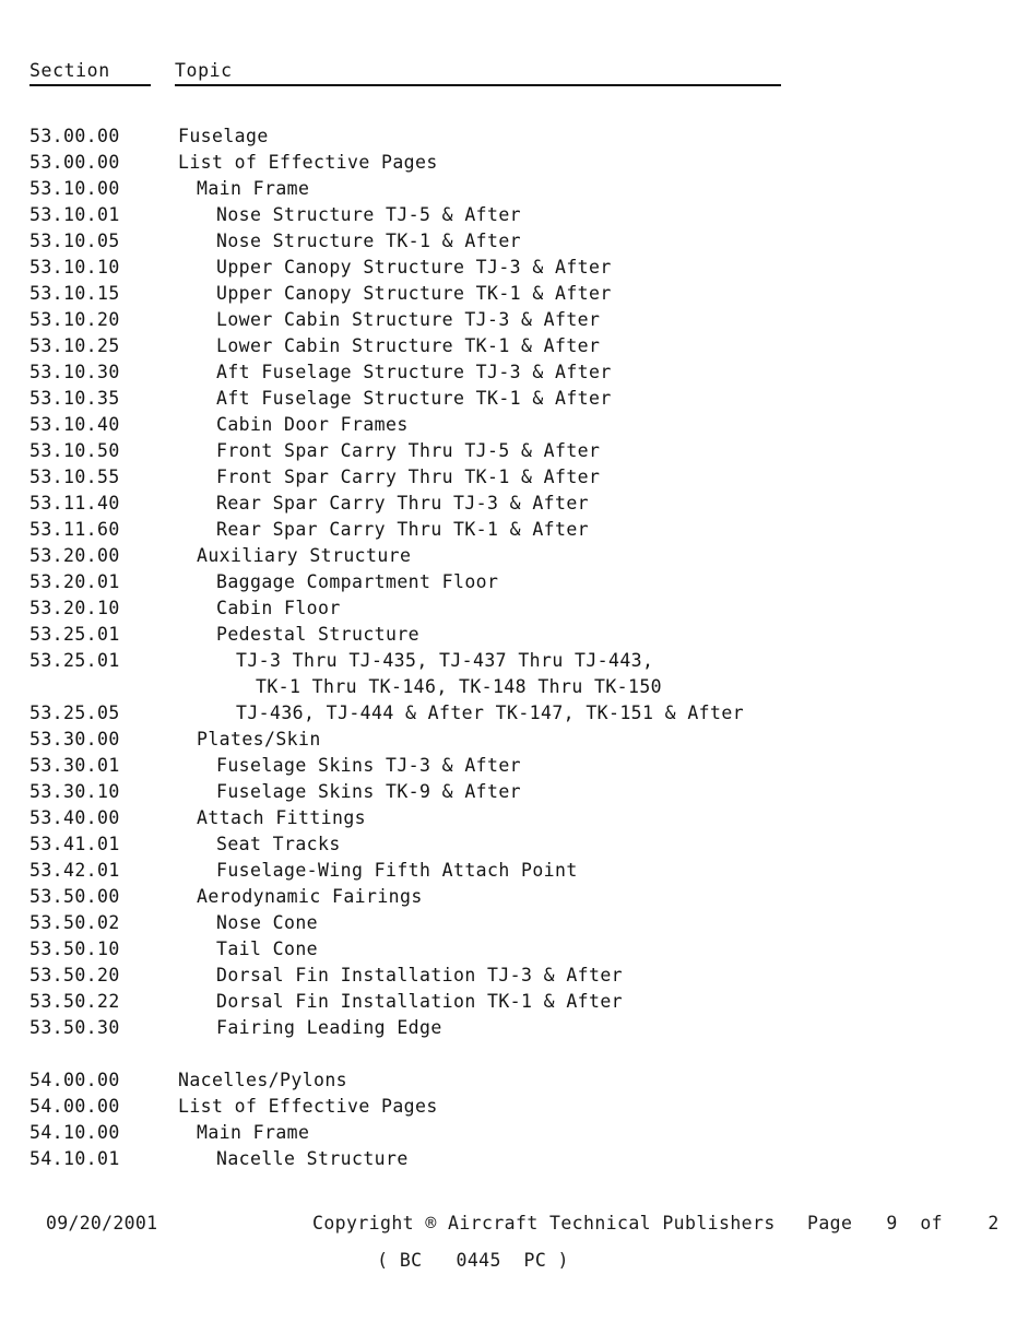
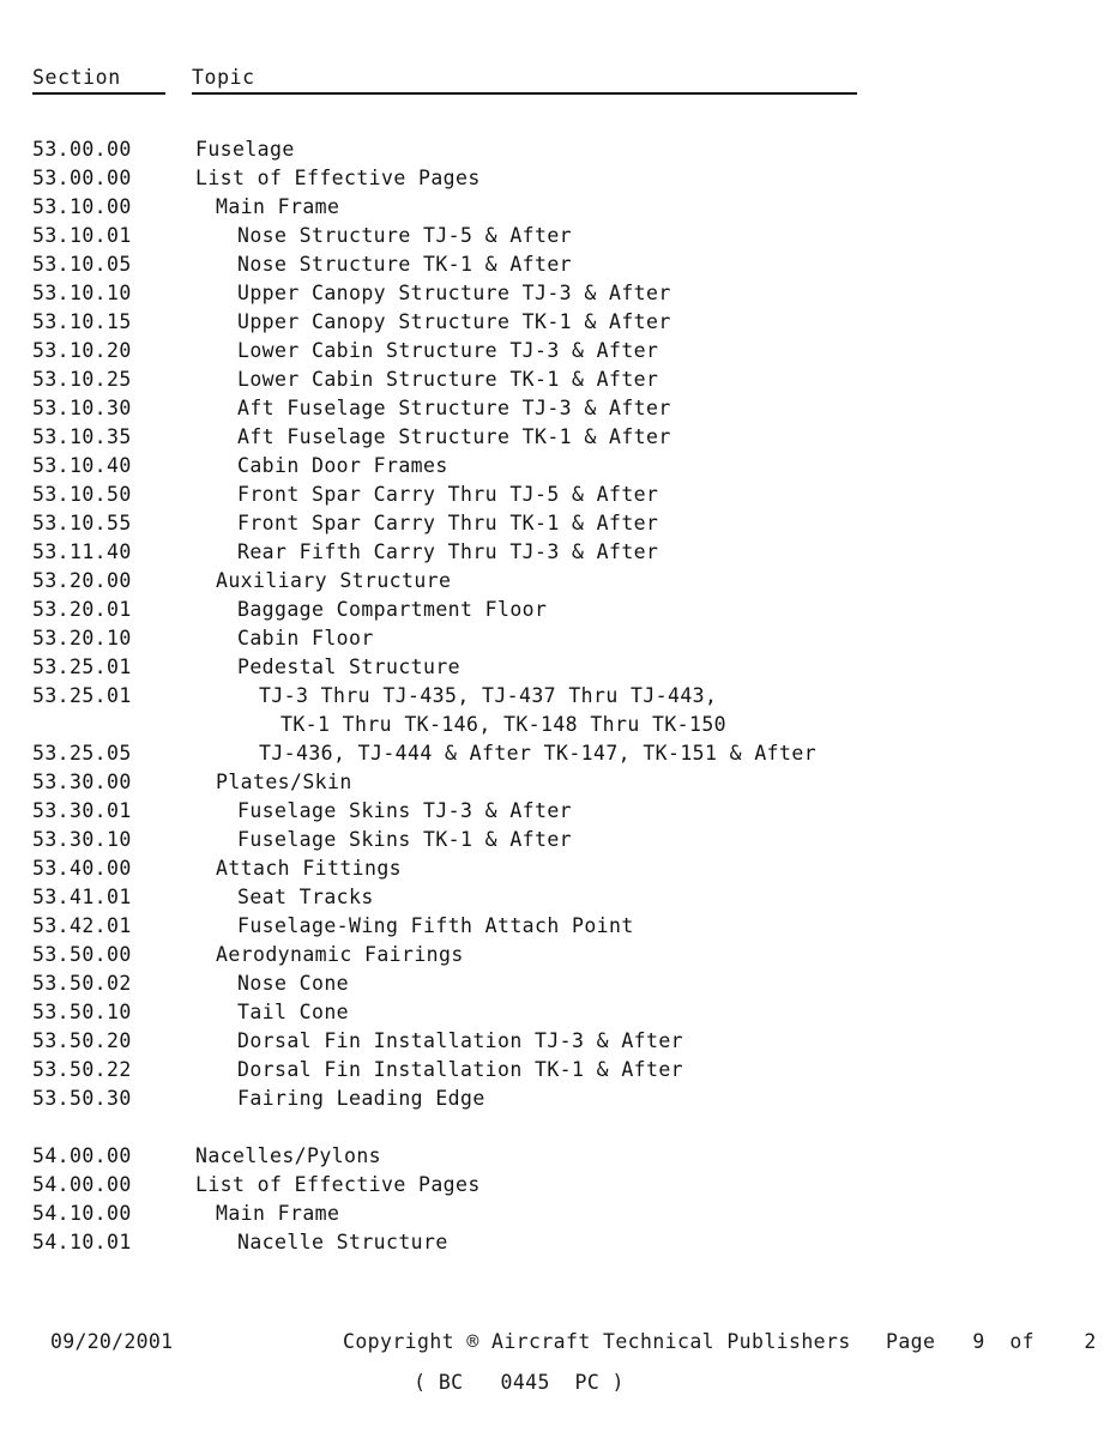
  Section
  Topic
  53.00.00
  Fuselage
  53.00.00
  List of Effective Pages
  53.10.00
  Main Frame
  53.10.01
  Nose Structure TJ-5 & After
  53.10.05
  Nose Structure TK-1 & After
  53.10.10
  Upper Canopy Structure TJ-3 & After
  53.10.15
  Upper Canopy Structure TK-1 & After
  53.10.20
  Lower Cabin Structure TJ-3 & After
  53.10.25
  Lower Cabin Structure TK-1 & After
  53.10.30
  Aft Fuselage Structure TJ-3 & After
  53.10.35
  Aft Fuselage Structure TK-1 & After
  53.10.40
  Cabin Door Frames
  53.10.50
  Front Spar Carry Thru TJ-5 & After
  53.10.55
  Front Spar Carry Thru TK-1 & After
  53.11.40
- Rear Spar Carry Thru TJ-3 & After
+ Rear Fifth Carry Thru TJ-3 & After
- 53.11.60
- Rear Spar Carry Thru TK-1 & After
  53.20.00
  Auxiliary Structure
  53.20.01
  Baggage Compartment Floor
  53.20.10
  Cabin Floor
  53.25.01
  Pedestal Structure
  53.25.01
  TJ-3 Thru TJ-435, TJ-437 Thru TJ-443,
  TK-1 Thru TK-146, TK-148 Thru TK-150
  53.25.05
  TJ-436, TJ-444 & After TK-147, TK-151 & After
  53.30.00
  Plates/Skin
  53.30.01
  Fuselage Skins TJ-3 & After
  53.30.10
- Fuselage Skins TK-9 & After
+ Fuselage Skins TK-1 & After
  53.40.00
  Attach Fittings
  53.41.01
  Seat Tracks
  53.42.01
  Fuselage-Wing Fifth Attach Point
  53.50.00
  Aerodynamic Fairings
  53.50.02
  Nose Cone
  53.50.10
  Tail Cone
  53.50.20
  Dorsal Fin Installation TJ-3 & After
  53.50.22
  Dorsal Fin Installation TK-1 & After
  53.50.30
  Fairing Leading Edge
  54.00.00
  Nacelles/Pylons
  54.00.00
  List of Effective Pages
  54.10.00
  Main Frame
  54.10.01
  Nacelle Structure
  09/20/2001
  Copyright ® Aircraft Technical Publishers
  Page 9 of 2
  ( BC 0445 PC )
